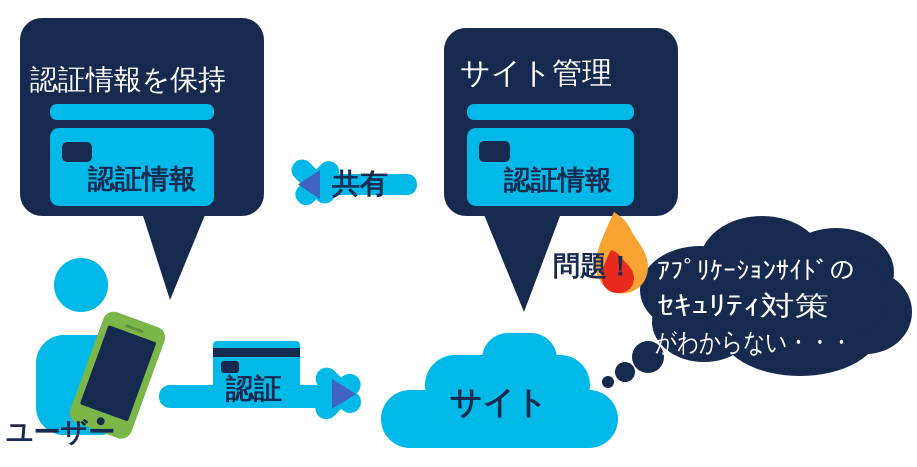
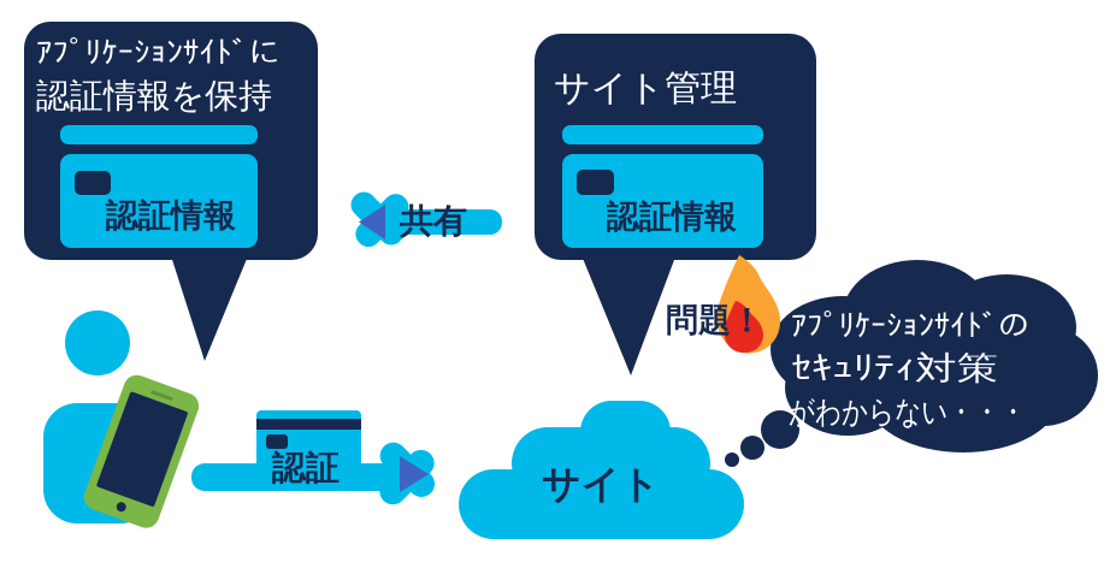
  認証情報
+ ｱﾌﾟﾘｹｰｼｮﾝｻｲﾄﾞに
  認証情報を保持
  サイト管理
  認証情報
  共有
- ユーザー
  認証
  サイト
  ｱﾌﾟﾘｹｰｼｮﾝｻｲﾄﾞの
  ｾｷｭﾘﾃｨ対策
  がわからない・・・
  問題！
